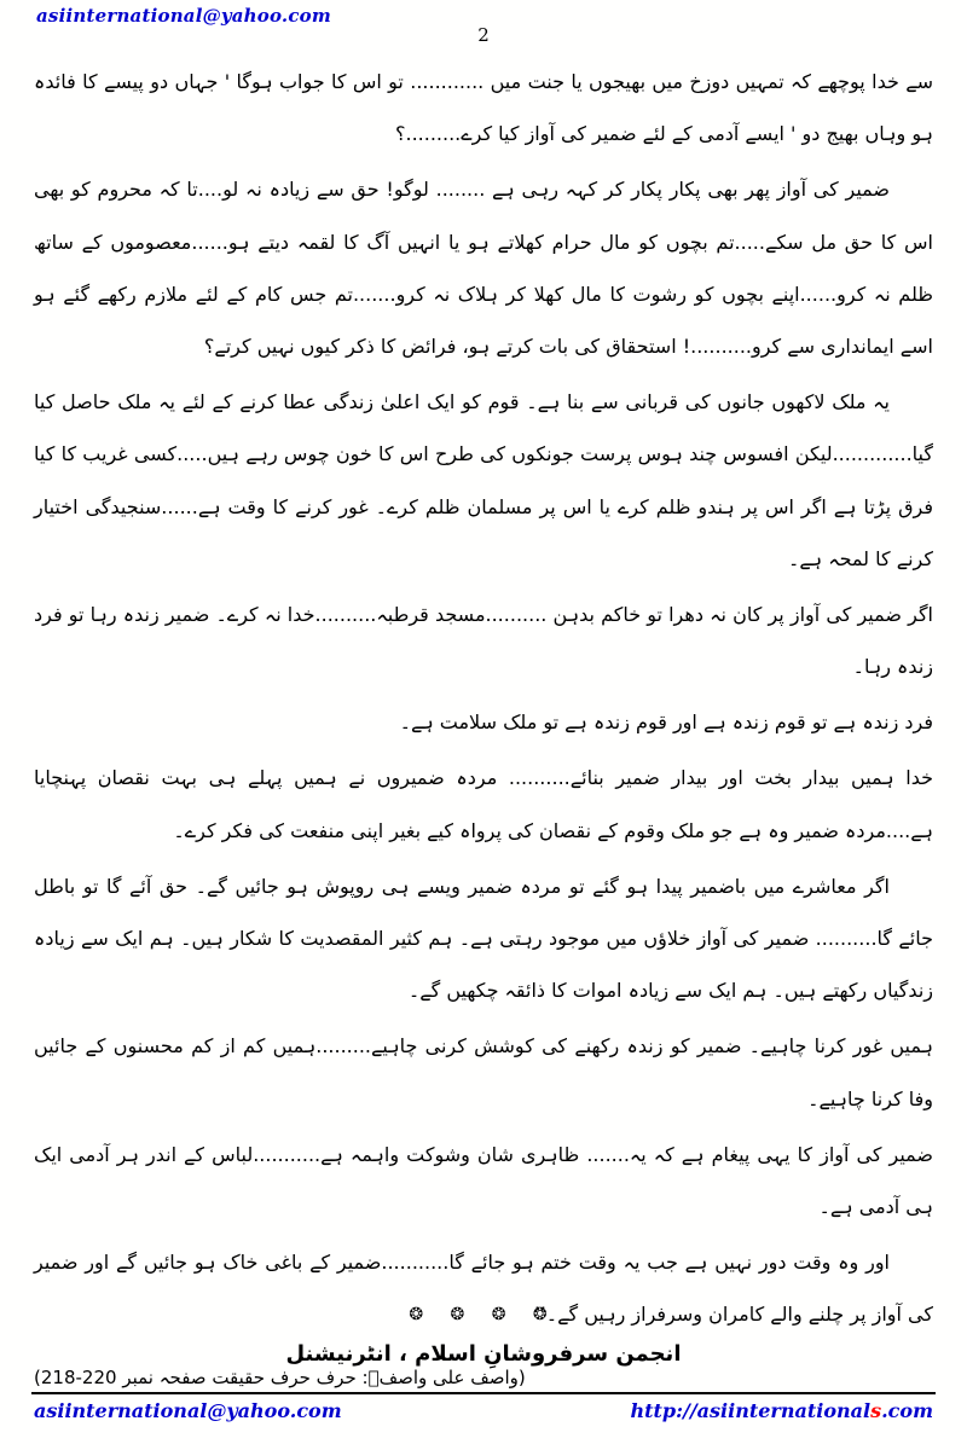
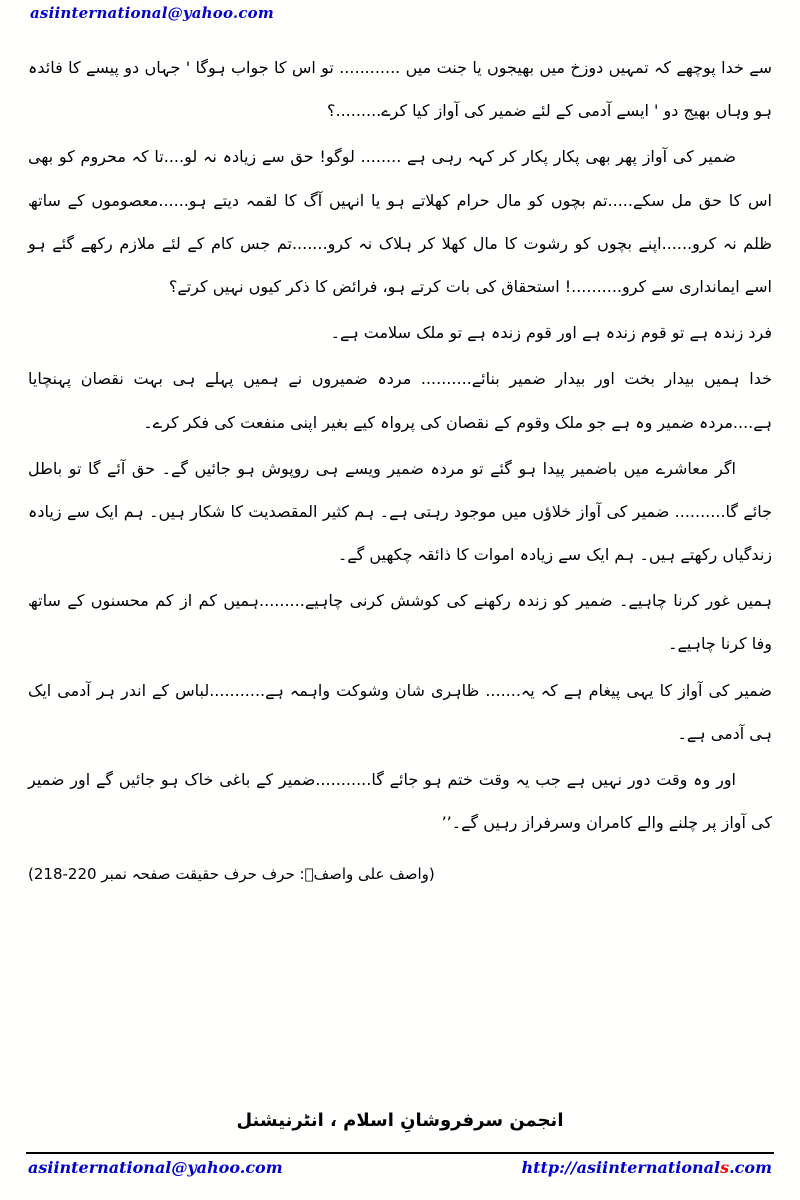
  asiinternational@yahoo.com
- 2
  سے خدا پوچھے کہ تمہیں دوزخ میں بھیجوں یا جنت میں ............ تو اس کا جواب ہوگا ' جہاں دو پیسے کا فائدہ ہو وہاں بھیج دو ' ایسے آدمی کے لئے ضمیر کی آواز کیا کرے.........؟
  ضمیر کی آواز پھر بھی پکار پکار کر کہہ رہی ہے ........ لوگو! حق سے زیادہ نہ لو....تا کہ محروم کو بھی اس کا حق مل سکے.....تم بچوں کو مال حرام کھلاتے ہو یا انہیں آگ کا لقمہ دیتے ہو......معصوموں کے ساتھ ظلم نہ کرو......اپنے بچوں کو رشوت کا مال کھلا کر ہلاک نہ کرو.......تم جس کام کے لئے ملازم رکھے گئے ہو اسے ایمانداری سے کرو..........! استحقاق کی بات کرتے ہو، فرائض کا ذکر کیوں نہیں کرتے؟
- یہ ملک لاکھوں جانوں کی قربانی سے بنا ہے۔ قوم کو ایک اعلیٰ زندگی عطا کرنے کے لئے یہ ملک حاصل کیا گیا.............لیکن افسوس چند ہوس پرست جونکوں کی طرح اس کا خون چوس رہے ہیں.....کسی غریب کا کیا فرق پڑتا ہے اگر اس پر ہندو ظلم کرے یا اس پر مسلمان ظلم کرے۔ غور کرنے کا وقت ہے......سنجیدگی اختیار کرنے کا لمحہ ہے۔
- اگر ضمیر کی آواز پر کان نہ دھرا تو خاکم بدہن ..........مسجد قرطبہ..........خدا نہ کرے۔ ضمیر زندہ رہا تو فرد زندہ رہا۔
  فرد زندہ ہے تو قوم زندہ ہے اور قوم زندہ ہے تو ملک سلامت ہے۔
  خدا ہمیں بیدار بخت اور بیدار ضمیر بنائے.......... مردہ ضمیروں نے ہمیں پہلے ہی بہت نقصان پہنچایا ہے....مردہ ضمیر وہ ہے جو ملک وقوم کے نقصان کی پرواہ کیے بغیر اپنی منفعت کی فکر کرے۔
  اگر معاشرے میں باضمیر پیدا ہو گئے تو مردہ ضمیر ویسے ہی روپوش ہو جائیں گے۔ حق آئے گا تو باطل جائے گا.......... ضمیر کی آواز خلاؤں میں موجود رہتی ہے۔ ہم کثیر المقصدیت کا شکار ہیں۔ ہم ایک سے زیادہ زندگیاں رکھتے ہیں۔ ہم ایک سے زیادہ اموات کا ذائقہ چکھیں گے۔
- ہمیں غور کرنا چاہیے۔ ضمیر کو زندہ رکھنے کی کوشش کرنی چاہیے.........ہمیں کم از کم محسنوں کے جائیں وفا کرنا چاہیے۔
+ ہمیں غور کرنا چاہیے۔ ضمیر کو زندہ رکھنے کی کوشش کرنی چاہیے.........ہمیں کم از کم محسنوں کے ساتھ وفا کرنا چاہیے۔
  ضمیر کی آواز کا یہی پیغام ہے کہ یہ....... ظاہری شان وشوکت واہمہ ہے...........لباس کے اندر ہر آدمی ایک ہی آدمی ہے۔
  اور وہ وقت دور نہیں ہے جب یہ وقت ختم ہو جائے گا...........ضمیر کے باغی خاک ہو جائیں گے اور ضمیر کی آواز پر چلنے والے کامران وسرفراز رہیں گے۔’’
  (واصف علی واصفؒ: حرف حرف حقیقت صفحہ نمبر 220-218)
- ❂ ❂ ❂ ❂
  انجمن سرفروشانِ اسلام ، انٹرنیشنل
  asiinternational@yahoo.com
  http://asiinternationals.com
